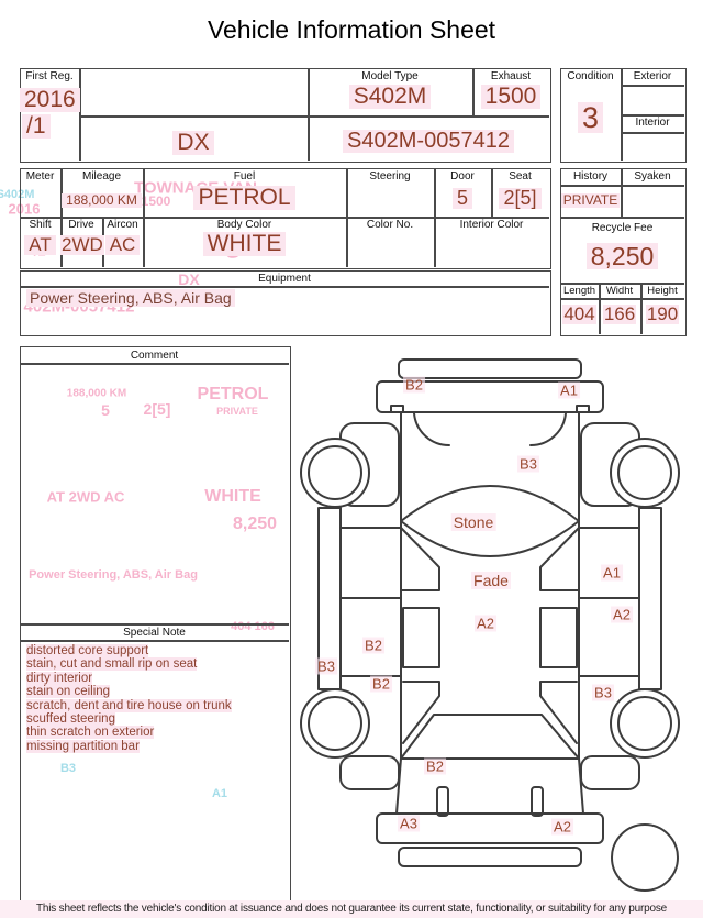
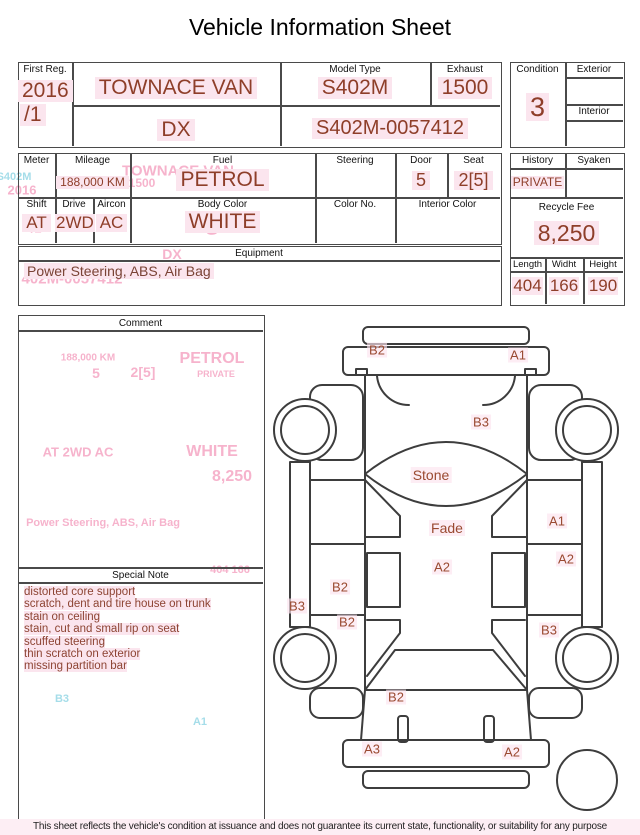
  Vehicle Information Sheet
  1500
  S402M
  2016
  DX
  402M-0057412
  188,000 KM
  PETROL
  5
  2[5]
  PRIVATE
  AT 2WD AC
  WHITE
  8,250
  Power Steering, ABS, Air Bag
  404 166
  B3
  A1
  First Reg.
  2016
  /1
+ TOWNACE VAN
  Model Type
  S402M
  Exhaust
  1500
  DX
  S402M-0057412
  Condition
  3
  Exterior
  Interior
  Meter
  Mileage
  188,000 KM
  Fuel
  PETROL
  Steering
  Door
  5
  Seat
  2[5]
  Shift
  AT
  Drive
  2WD
  Aircon
  AC
  Body Color
  WHITE
  Color No.
  Interior Color
  Equipment
  Power Steering, ABS, Air Bag
  History
  Syaken
  PRIVATE
  Recycle Fee
  8,250
  Length
  Widht
  Height
  404
  166
  190
  Comment
  Special Note
  distorted core support
- stain, cut and small rip on seat
+ scratch, dent and tire house on trunk
- dirty interior
  stain on ceiling
- scratch, dent and tire house on trunk
+ stain, cut and small rip on seat
  scuffed steering
  thin scratch on exterior
  missing partition bar
  B2
  A1
  B3
  Stone
  A1
  Fade
  A2
  A2
  B2
  B3
  B2
  B3
  B2
  A3
  A2
  This sheet reflects the vehicle's condition at issuance and does not guarantee its current state, functionality, or suitability for any purpose
